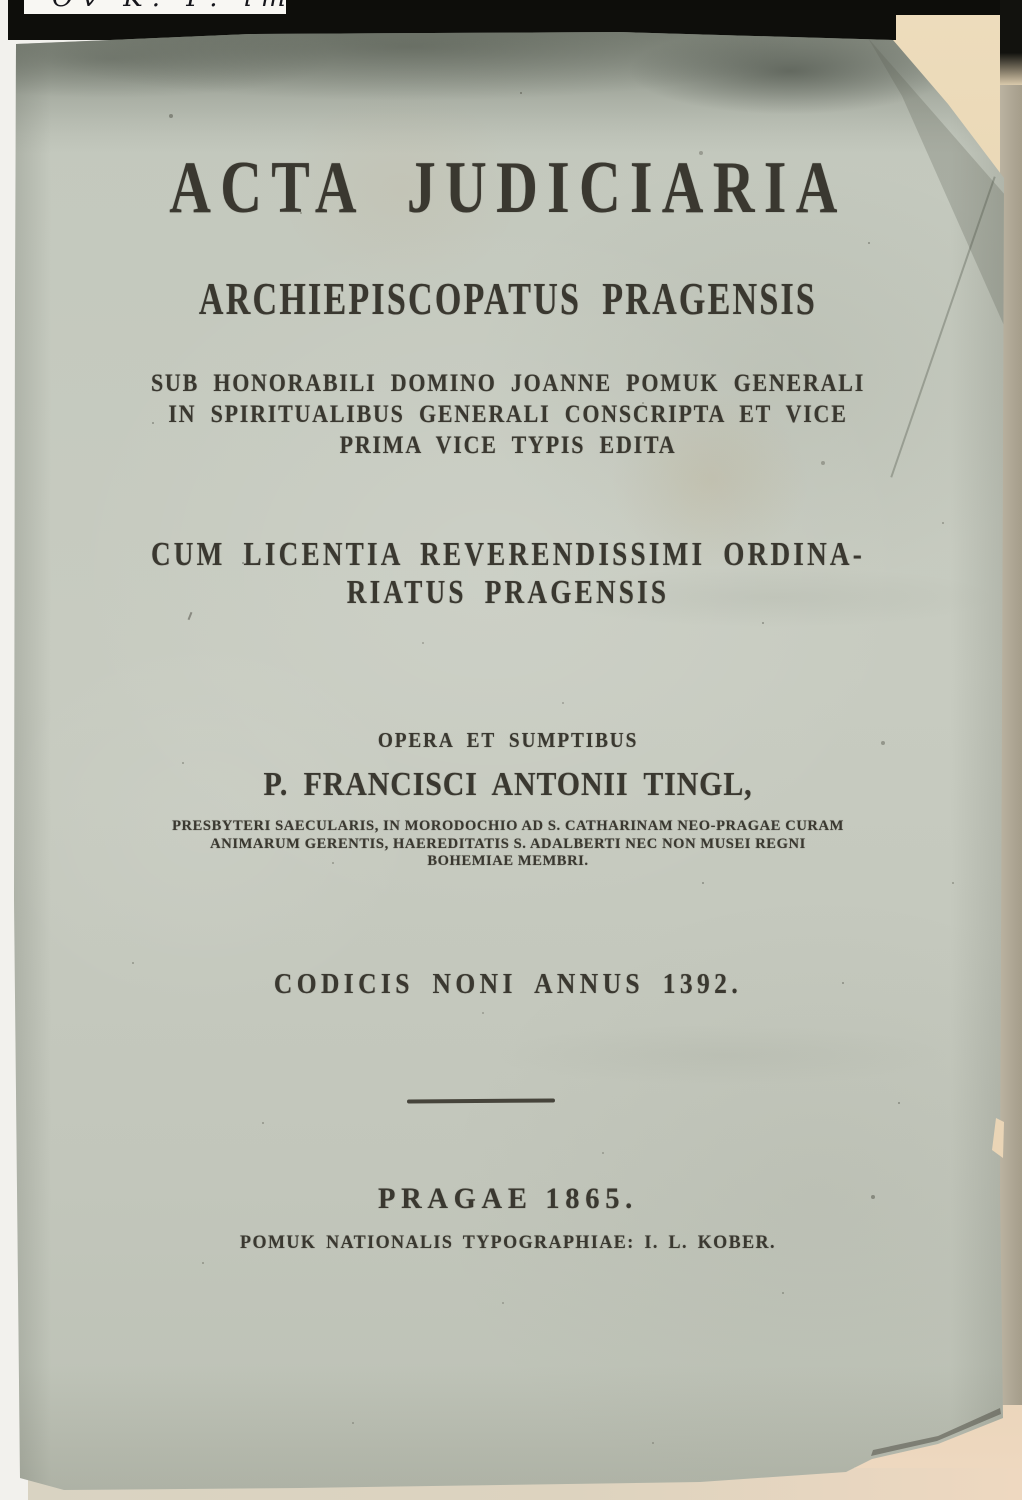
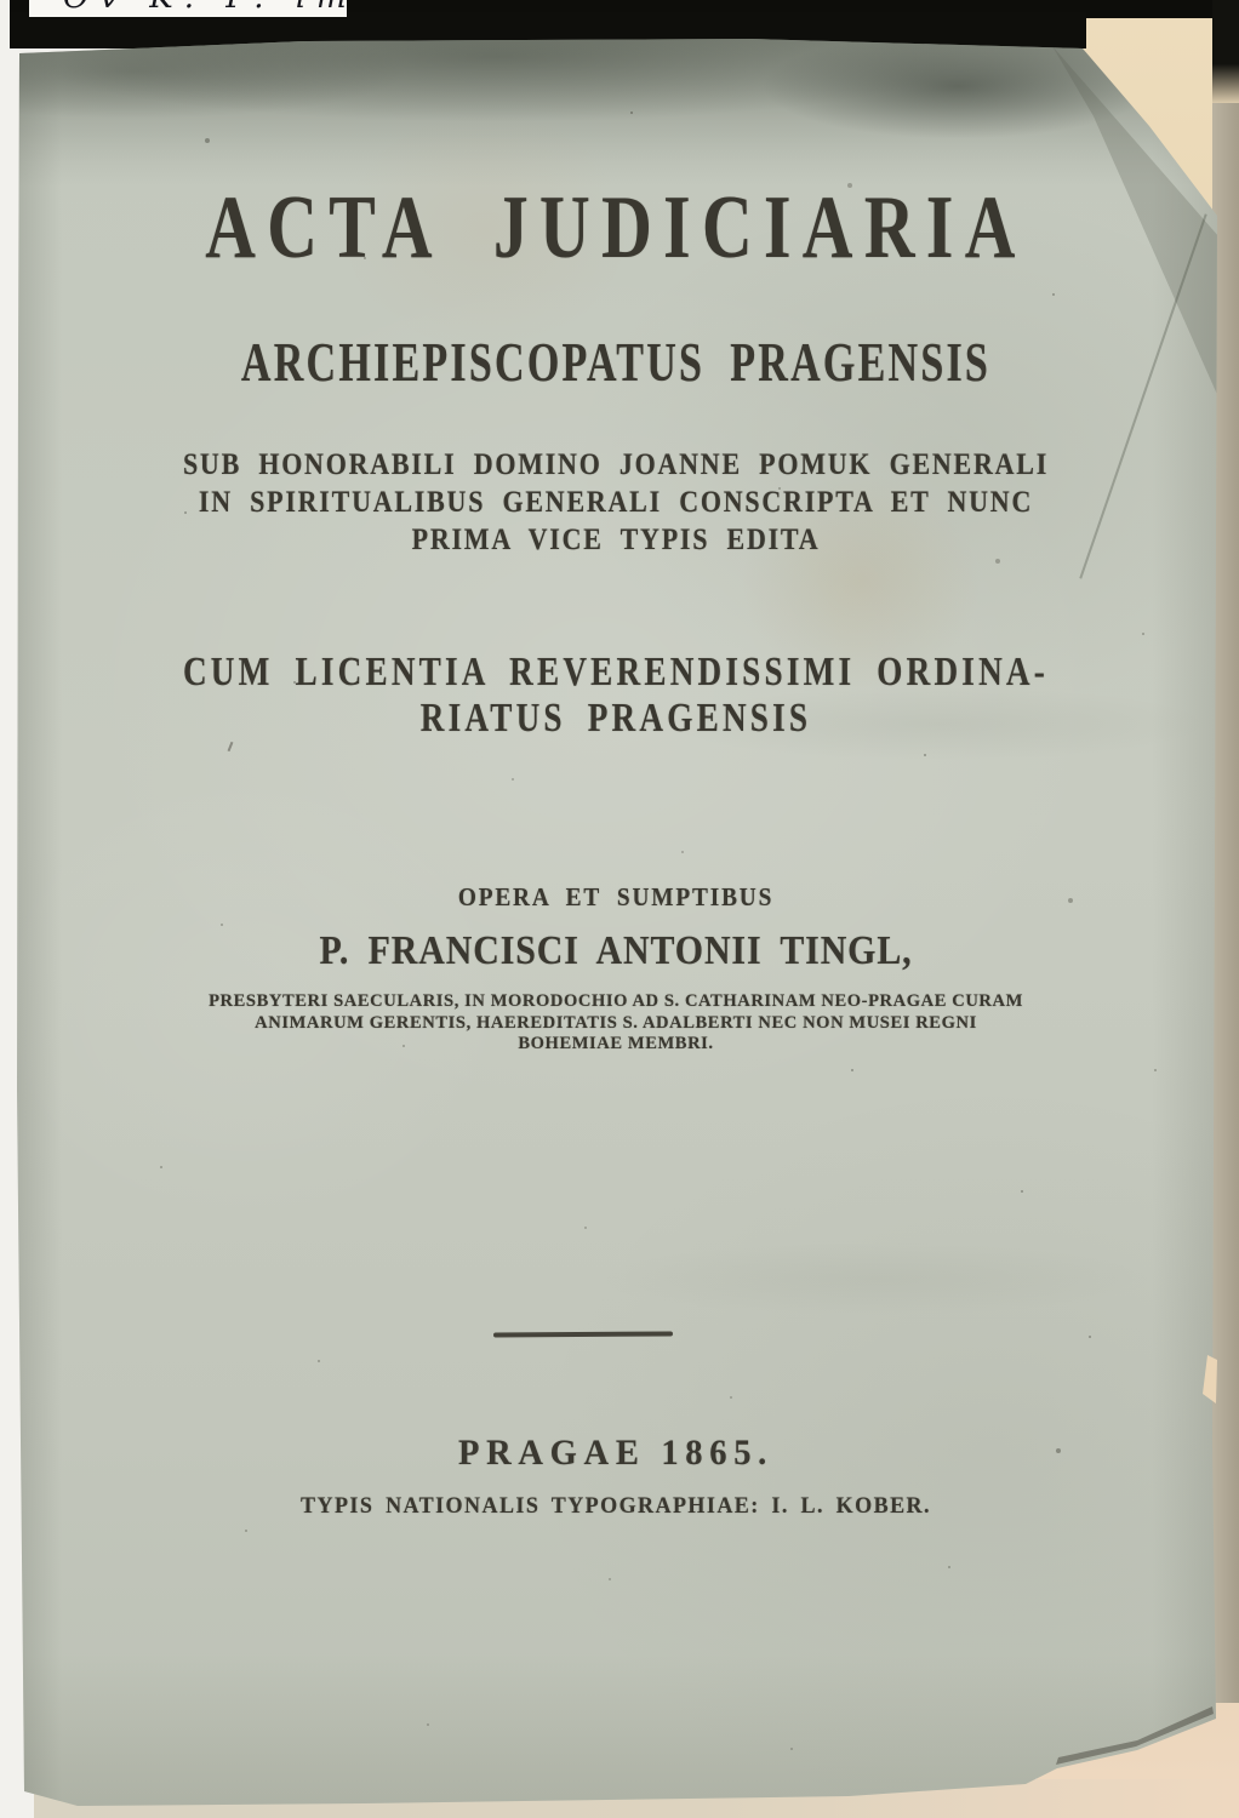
  ACTA JUDICIARIA
  ARCHIEPISCOPATUS PRAGENSIS
  SUB HONORABILI DOMINO JOANNE POMUK GENERALI
- IN SPIRITUALIBUS GENERALI CONSCRIPTA ET VICE
+ IN SPIRITUALIBUS GENERALI CONSCRIPTA ET NUNC
  PRIMA VICE TYPIS EDITA
  CUM LICENTIA REVERENDISSIMI ORDINA-
  RIATUS PRAGENSIS
  OPERA ET SUMPTIBUS
  P. FRANCISCI ANTONII TINGL,
  PRESBYTERI SAECULARIS, IN MORODOCHIO AD S. CATHARINAM NEO-PRAGAE CURAM
  ANIMARUM GERENTIS, HAEREDITATIS S. ADALBERTI NEC NON MUSEI REGNI
  BOHEMIAE MEMBRI.
- CODICIS NONI ANNUS 1392.
  PRAGAE 1865.
- POMUK NATIONALIS TYPOGRAPHIAE: I. L. KOBER.
+ TYPIS NATIONALIS TYPOGRAPHIAE: I. L. KOBER.
